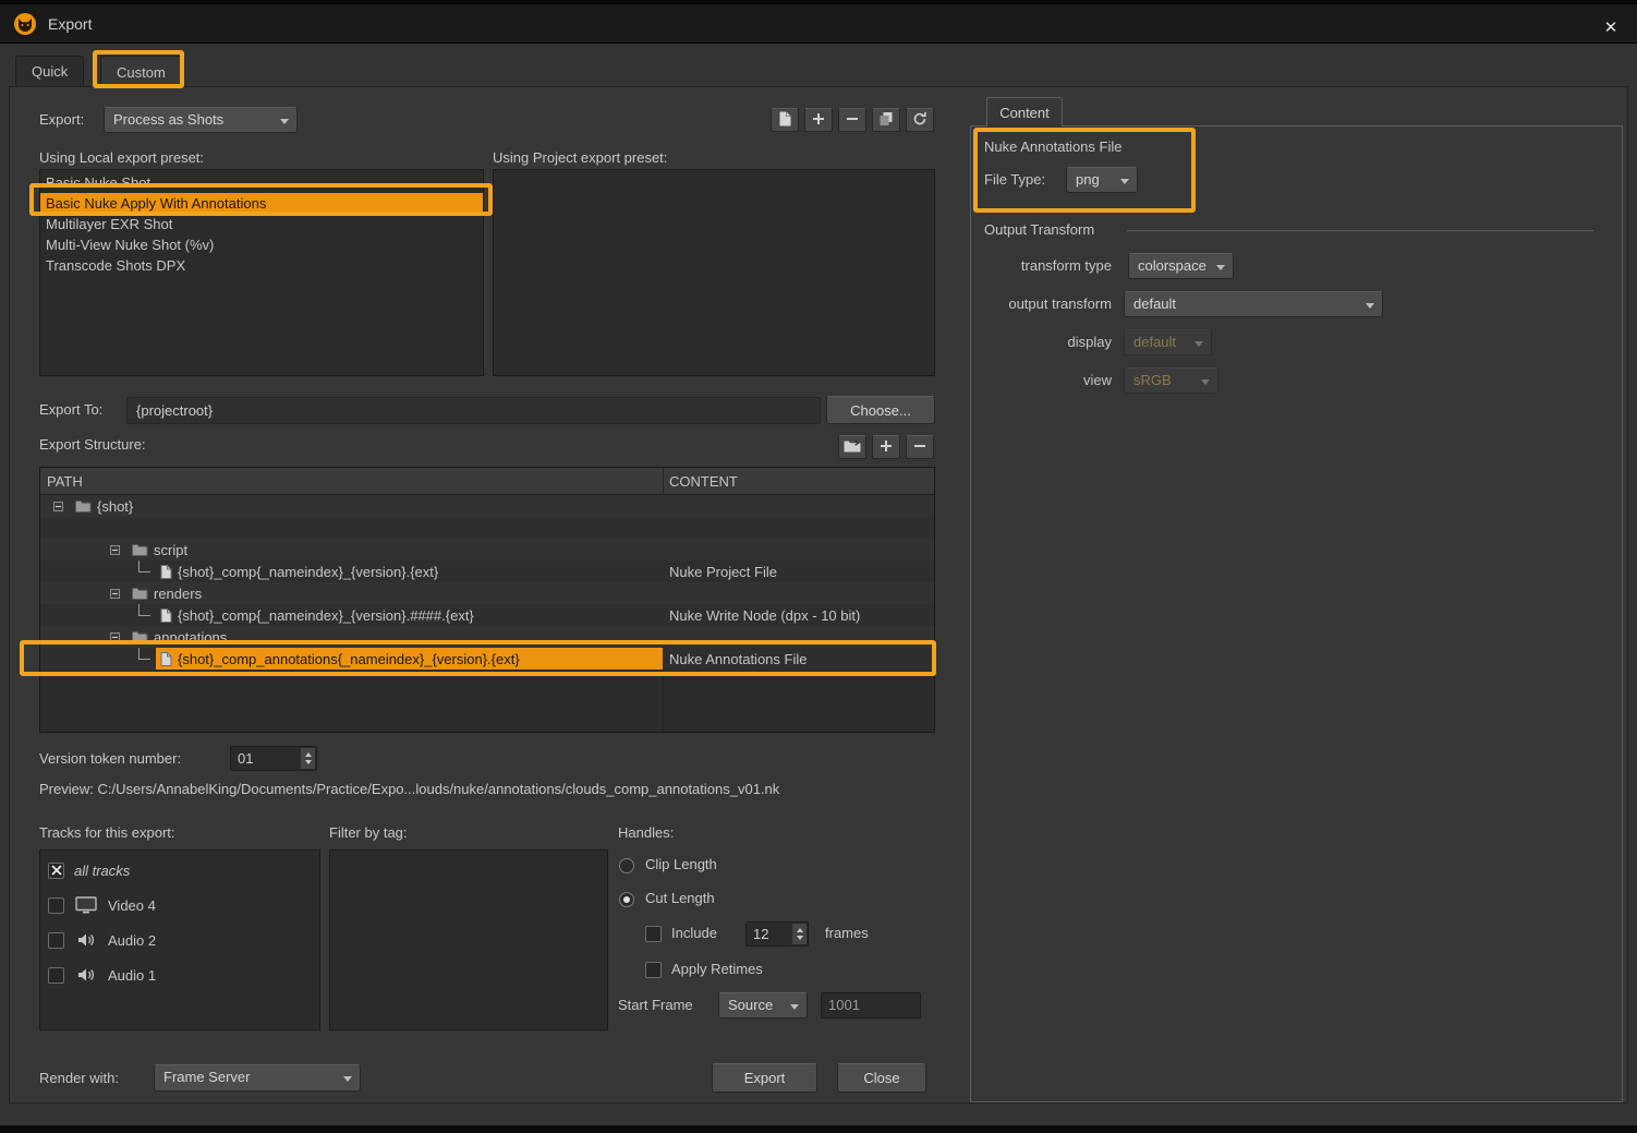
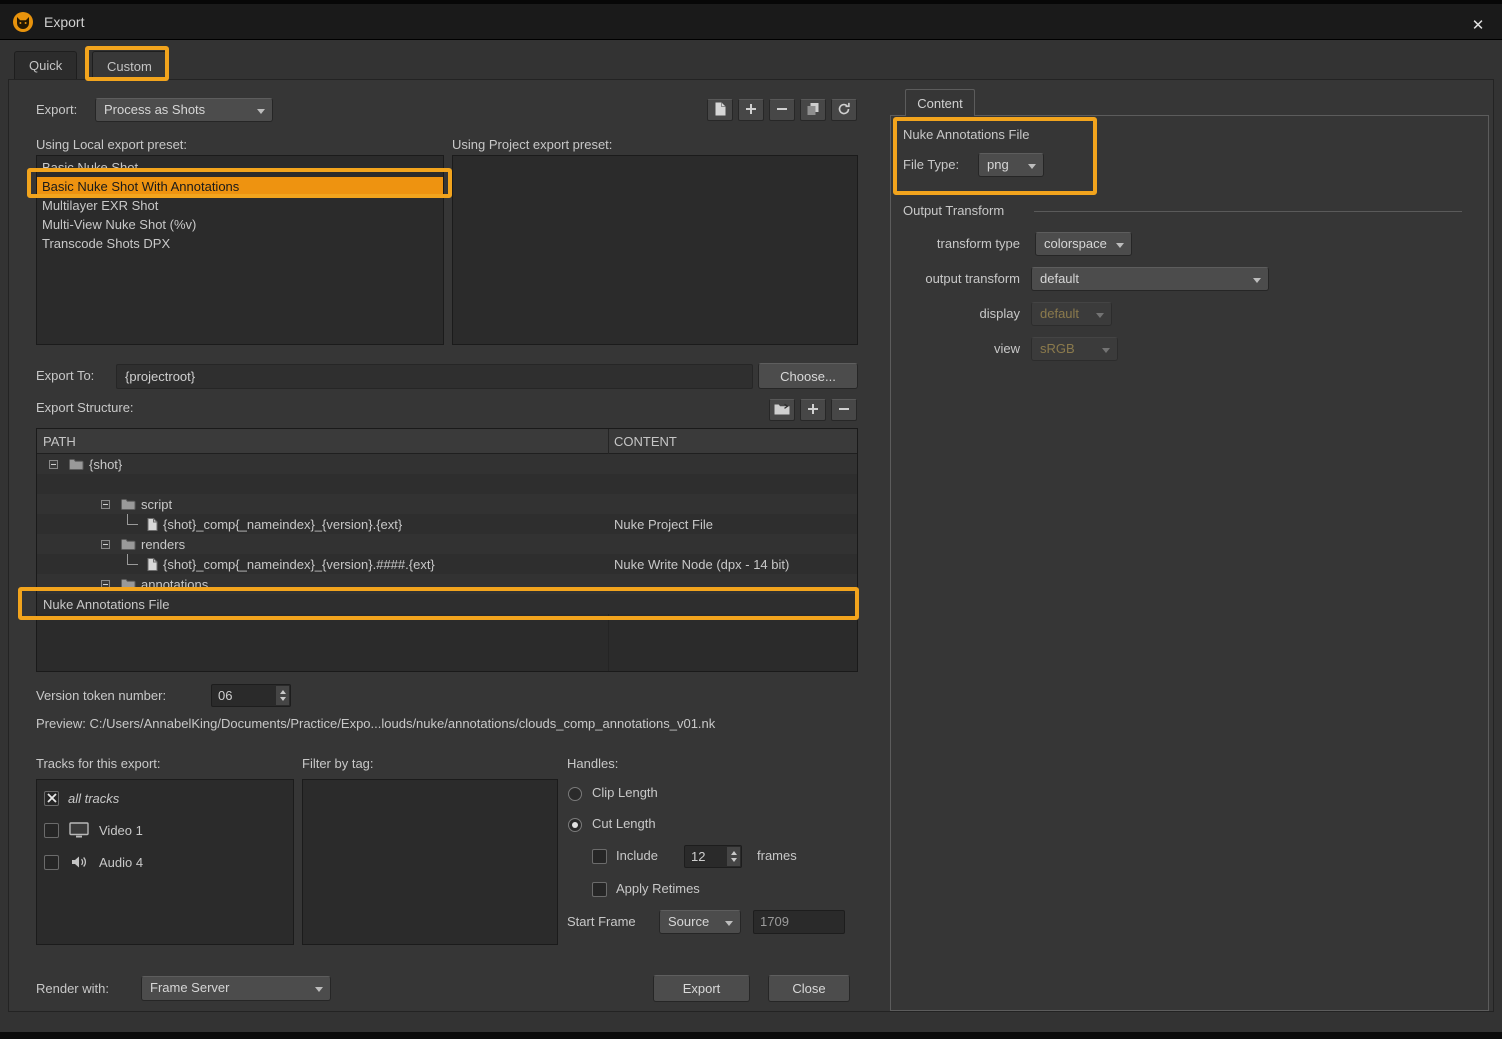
  Export
  ✕
  Quick
  Custom
  Export:
  Process as Shots
  Using Local export preset:
  Using Project export preset:
  Basic Nuke Shot
- Basic Nuke Apply With Annotations
+ Basic Nuke Shot With Annotations
  Multilayer EXR Shot
  Multi-View Nuke Shot (%v)
  Transcode Shots DPX
  Export To:
  {projectroot}
  Choose...
  Export Structure:
  PATH
  CONTENT
  {shot}
  script
  {shot}_comp{_nameindex}_{version}.{ext}
  Nuke Project File
  renders
  {shot}_comp{_nameindex}_{version}.####.{ext}
- Nuke Write Node (dpx - 10 bit)
+ Nuke Write Node (dpx - 14 bit)
  annotations
- {shot}_comp_annotations{_nameindex}_{version}.{ext}
  Nuke Annotations File
  Version token number:
- 01
+ 06
  Preview: C:/Users/AnnabelKing/Documents/Practice/Expo...louds/nuke/annotations/clouds_comp_annotations_v01.nk
  Tracks for this export:
  Filter by tag:
  Handles:
  all tracks
- Video 4
+ Video 1
- Audio 2
- Audio 1
+ Audio 4
  Clip Length
  Cut Length
  Include
  12
  frames
  Apply Retimes
  Start Frame
  Source
- 1001
+ 1709
  Render with:
  Frame Server
  Export
  Close
  Content
  Nuke Annotations File
  File Type:
  png
  Output Transform
  transform type
  colorspace
  output transform
  default
  display
  default
  view
  sRGB
